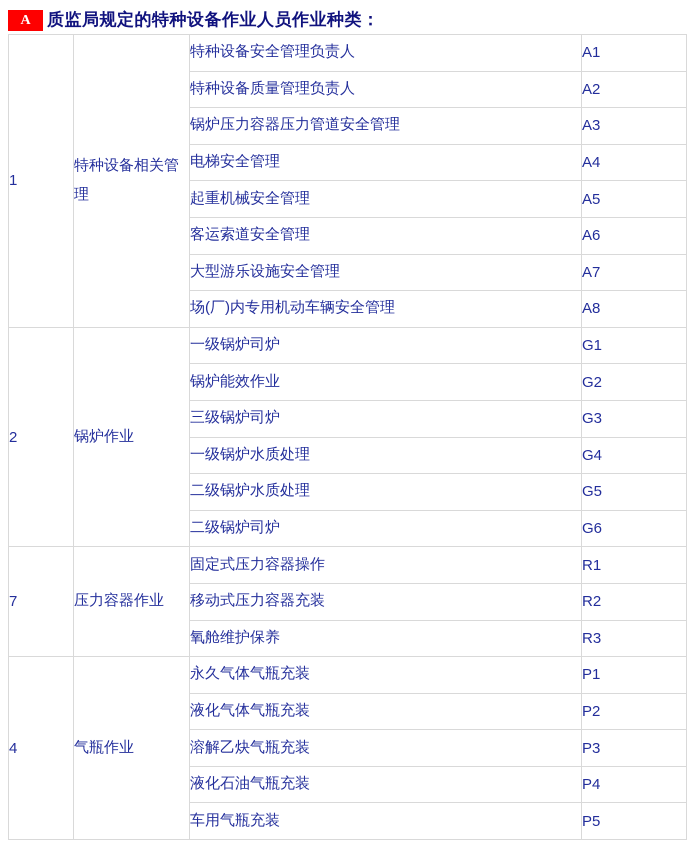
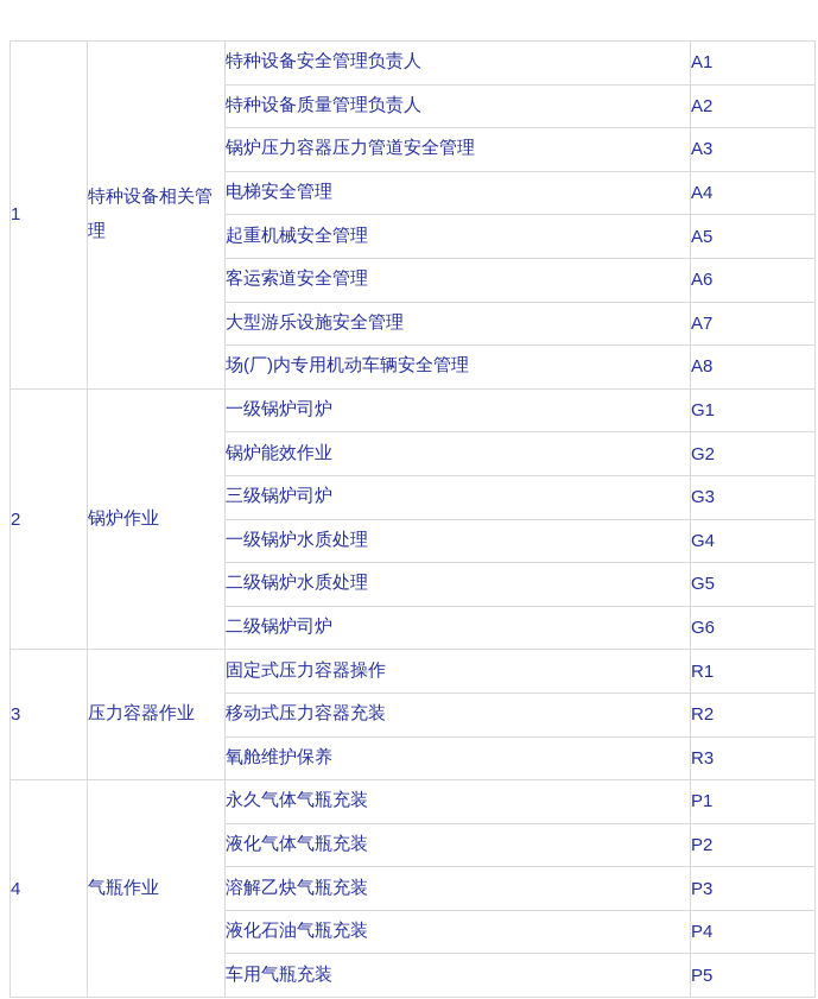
- A
- 质监局规定的特种设备作业人员作业种类：
  1	特种设备相关管理	特种设备安全管理负责人	A1
  特种设备质量管理负责人	A2
  锅炉压力容器压力管道安全管理	A3
  电梯安全管理	A4
  起重机械安全管理	A5
  客运索道安全管理	A6
  大型游乐设施安全管理	A7
  场(厂)内专用机动车辆安全管理	A8
  2	锅炉作业	一级锅炉司炉	G1
  锅炉能效作业	G2
  三级锅炉司炉	G3
  一级锅炉水质处理	G4
  二级锅炉水质处理	G5
  二级锅炉司炉	G6
- 7	压力容器作业	固定式压力容器操作	R1
+ 3	压力容器作业	固定式压力容器操作	R1
  移动式压力容器充装	R2
  氧舱维护保养	R3
  4	气瓶作业	永久气体气瓶充装	P1
  液化气体气瓶充装	P2
  溶解乙炔气瓶充装	P3
  液化石油气瓶充装	P4
  车用气瓶充装	P5
